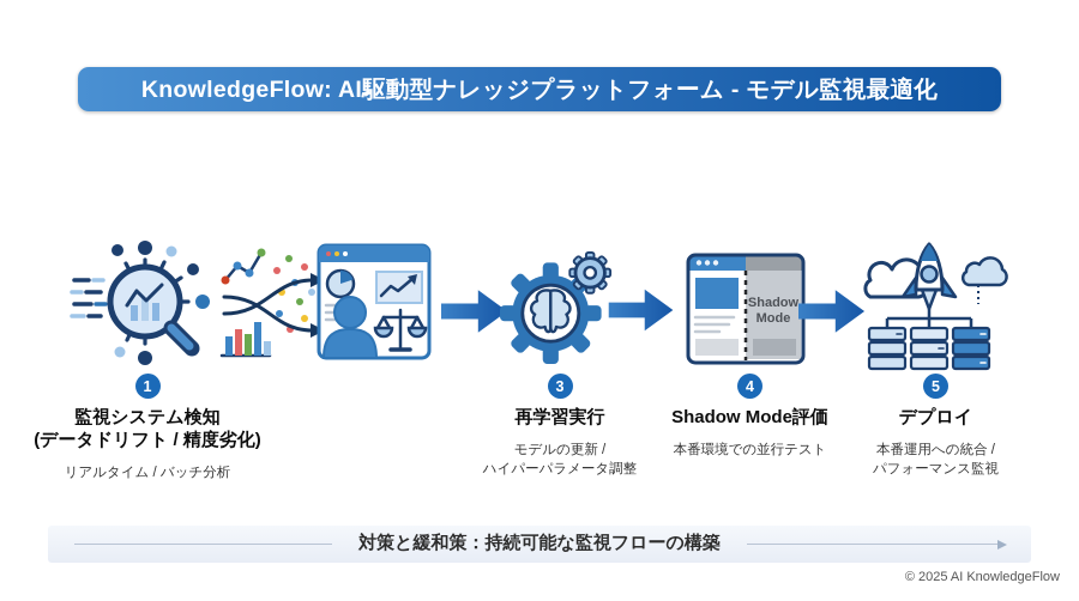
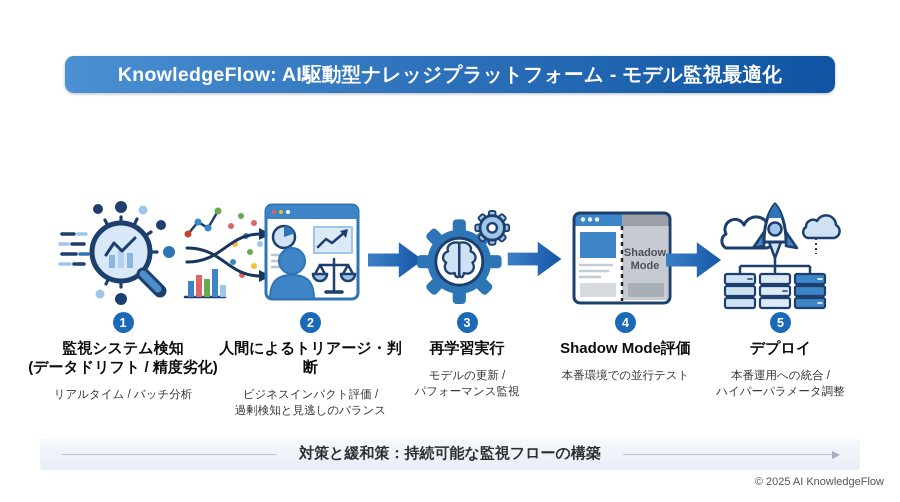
  KnowledgeFlow: AI駆動型ナレッジプラットフォーム - モデル監視最適化
  Shadow
  Mode
  1
  監視システム検知
  (データドリフト / 精度劣化)
  リアルタイム / バッチ分析
+ 2
+ 人間によるトリアージ・判断
+ ビジネスインパクト評価 /
+ 過剰検知と見逃しのバランス
  3
  再学習実行
  モデルの更新 /
- ハイパーパラメータ調整
+ パフォーマンス監視
  4
  Shadow Mode評価
  本番環境での並行テスト
  5
  デプロイ
  本番運用への統合 /
- パフォーマンス監視
+ ハイパーパラメータ調整
  対策と緩和策：持続可能な監視フローの構築
  © 2025 AI KnowledgeFlow
